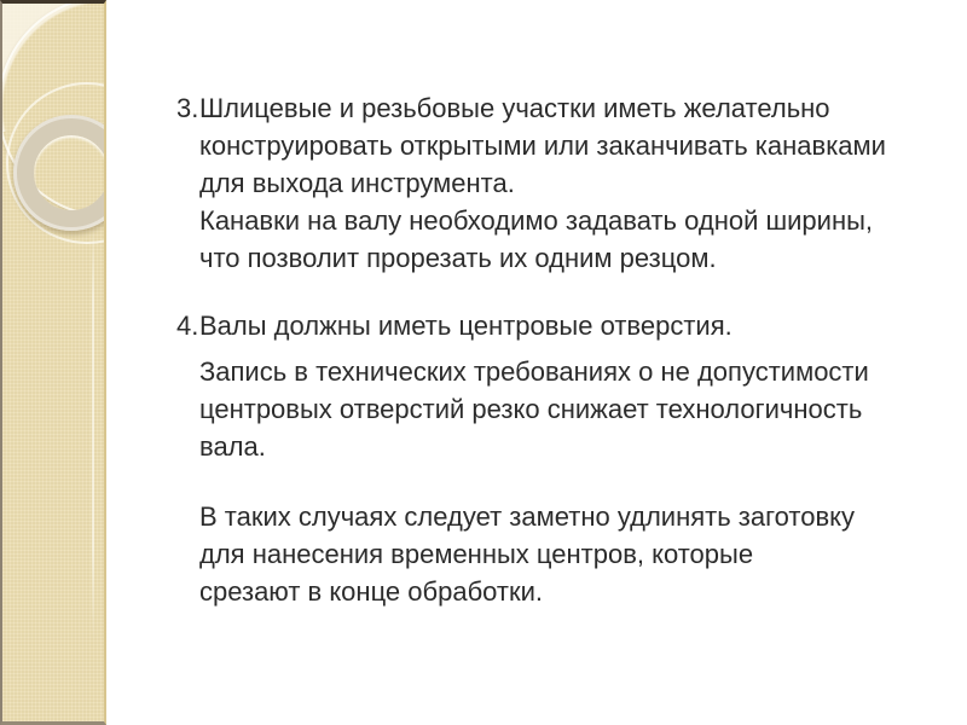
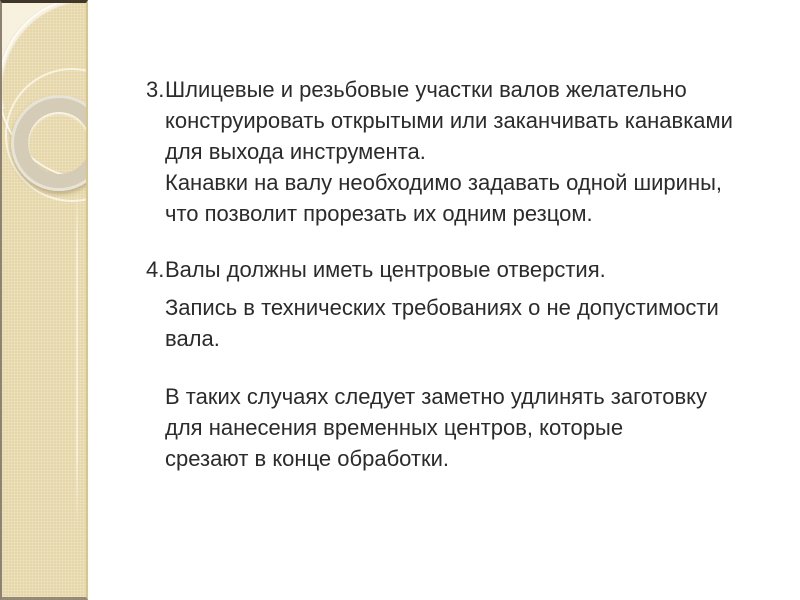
- 3.Шлицевые и резьбовые участки иметь желательно
+ 3.Шлицевые и резьбовые участки валов желательно
  конструировать открытыми или заканчивать канавками
  для выхода инструмента.
  Канавки на валу необходимо задавать одной ширины,
  что позволит прорезать их одним резцом.
  4.Валы должны иметь центровые отверстия.
  Запись в технических требованиях о не допустимости
- центровых отверстий резко снижает технологичность
  вала.
  В таких случаях следует заметно удлинять заготовку
  для нанесения временных центров, которые
  срезают в конце обработки.
